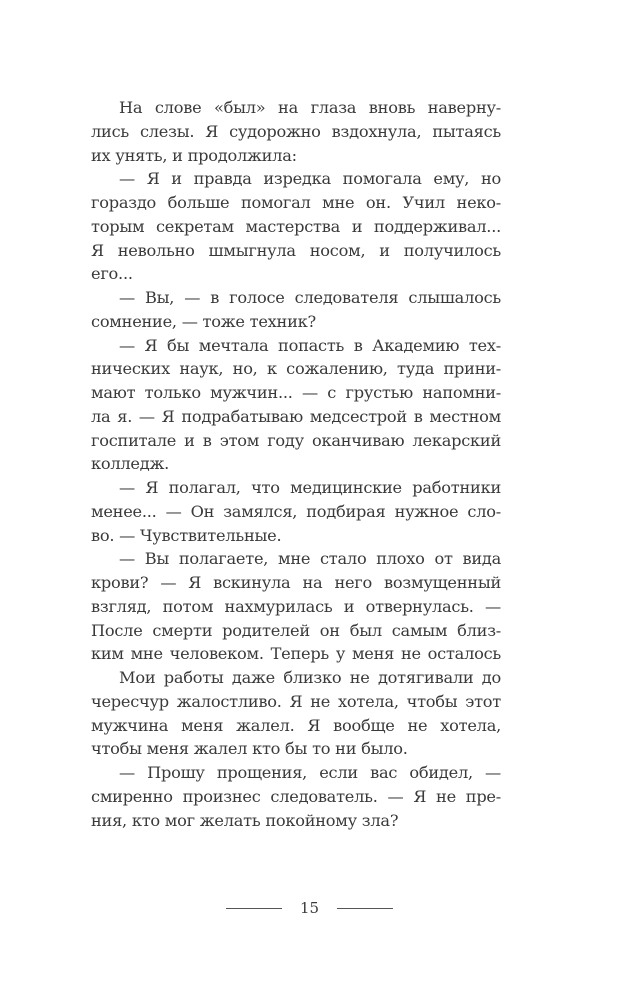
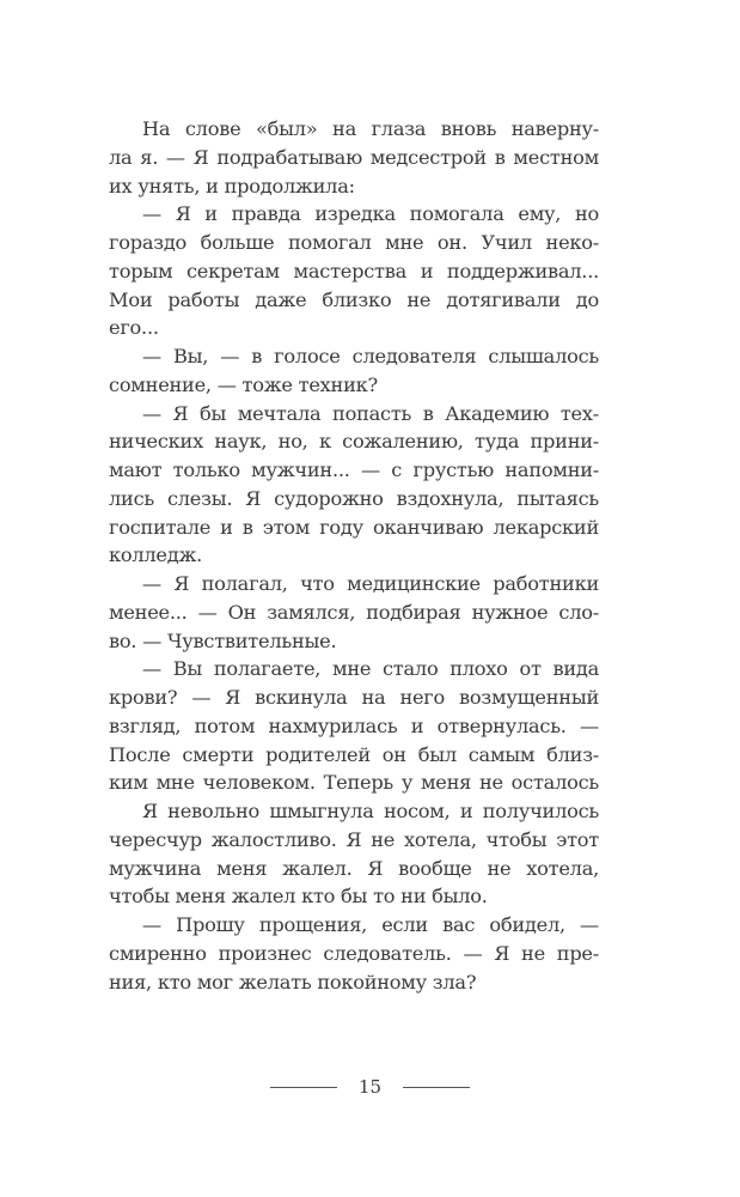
  На слове «был» на глаза вновь наверну-
- лись слезы. Я судорожно вздохнула, пытаясь
+ ла я. — Я подрабатываю медсестрой в местном
  их унять, и продолжила:
  — Я и правда изредка помогала ему, но
  гораздо больше помогал мне он. Учил неко-
  торым секретам мастерства и поддерживал...
- Я невольно шмыгнула носом, и получилось
+ Мои работы даже близко не дотягивали до
  его...
  — Вы, — в голосе следователя слышалось
  сомнение, — тоже техник?
  — Я бы мечтала попасть в Академию тех-
  нических наук, но, к сожалению, туда прини-
  мают только мужчин... — с грустью напомни-
- ла я. — Я подрабатываю медсестрой в местном
+ лись слезы. Я судорожно вздохнула, пытаясь
  госпитале и в этом году оканчиваю лекарский
  колледж.
  — Я полагал, что медицинские работники
  менее... — Он замялся, подбирая нужное сло-
  во. — Чувствительные.
  — Вы полагаете, мне стало плохо от вида
  крови? — Я вскинула на него возмущенный
  взгляд, потом нахмурилась и отвернулась. —
  После смерти родителей он был самым близ-
  ким мне человеком. Теперь у меня не осталось
- Мои работы даже близко не дотягивали до
+ Я невольно шмыгнула носом, и получилось
  чересчур жалостливо. Я не хотела, чтобы этот
  мужчина меня жалел. Я вообще не хотела,
  чтобы меня жалел кто бы то ни было.
  — Прошу прощения, если вас обидел, —
  смиренно произнес следователь. — Я не пре-
  ния, кто мог желать покойному зла?
  15
